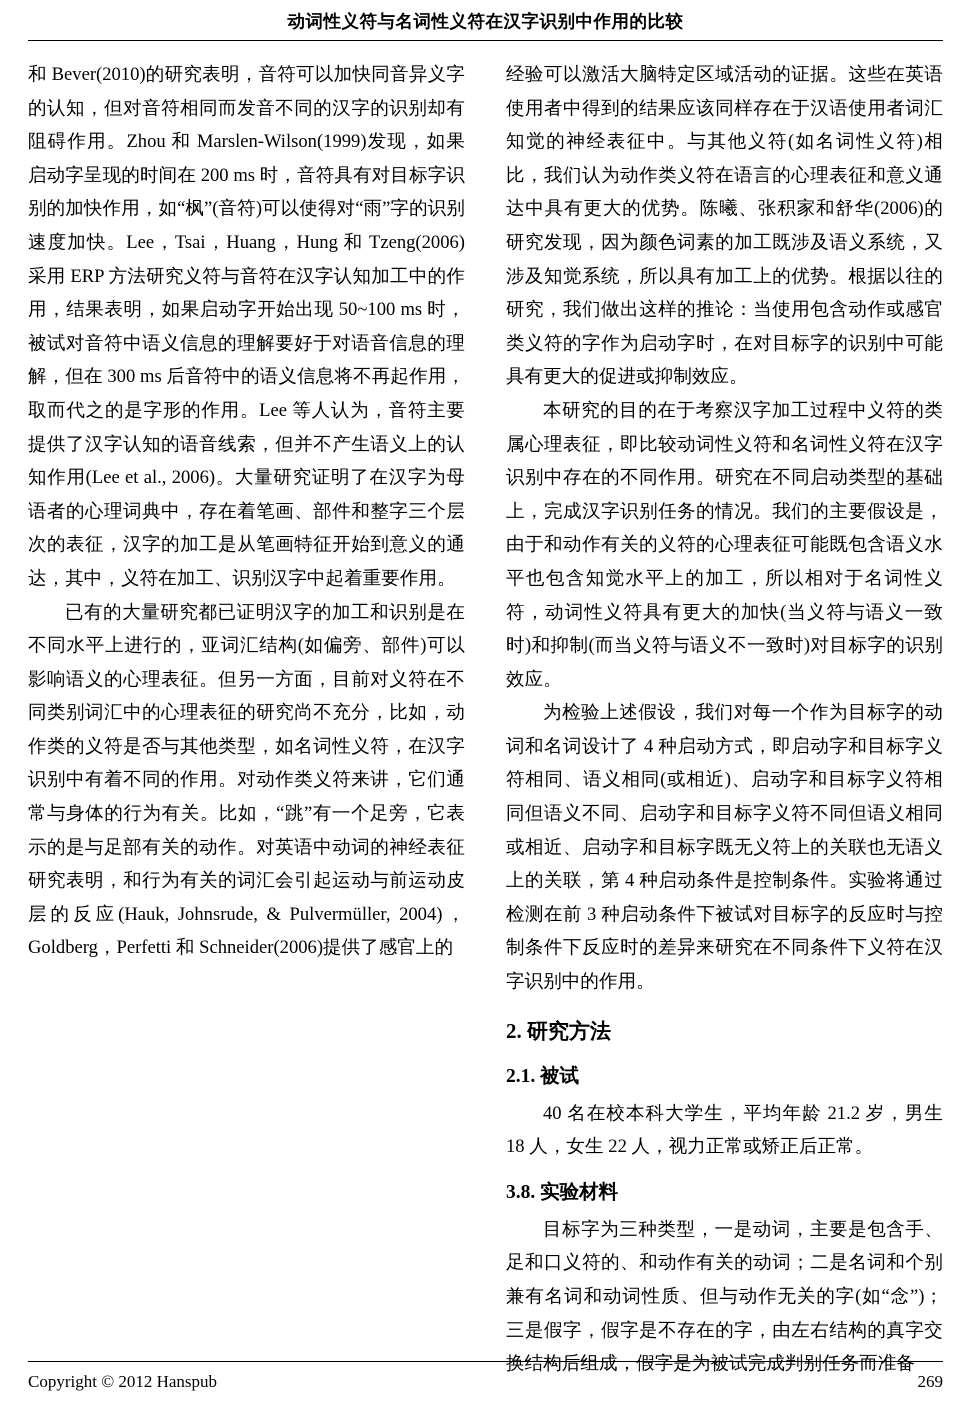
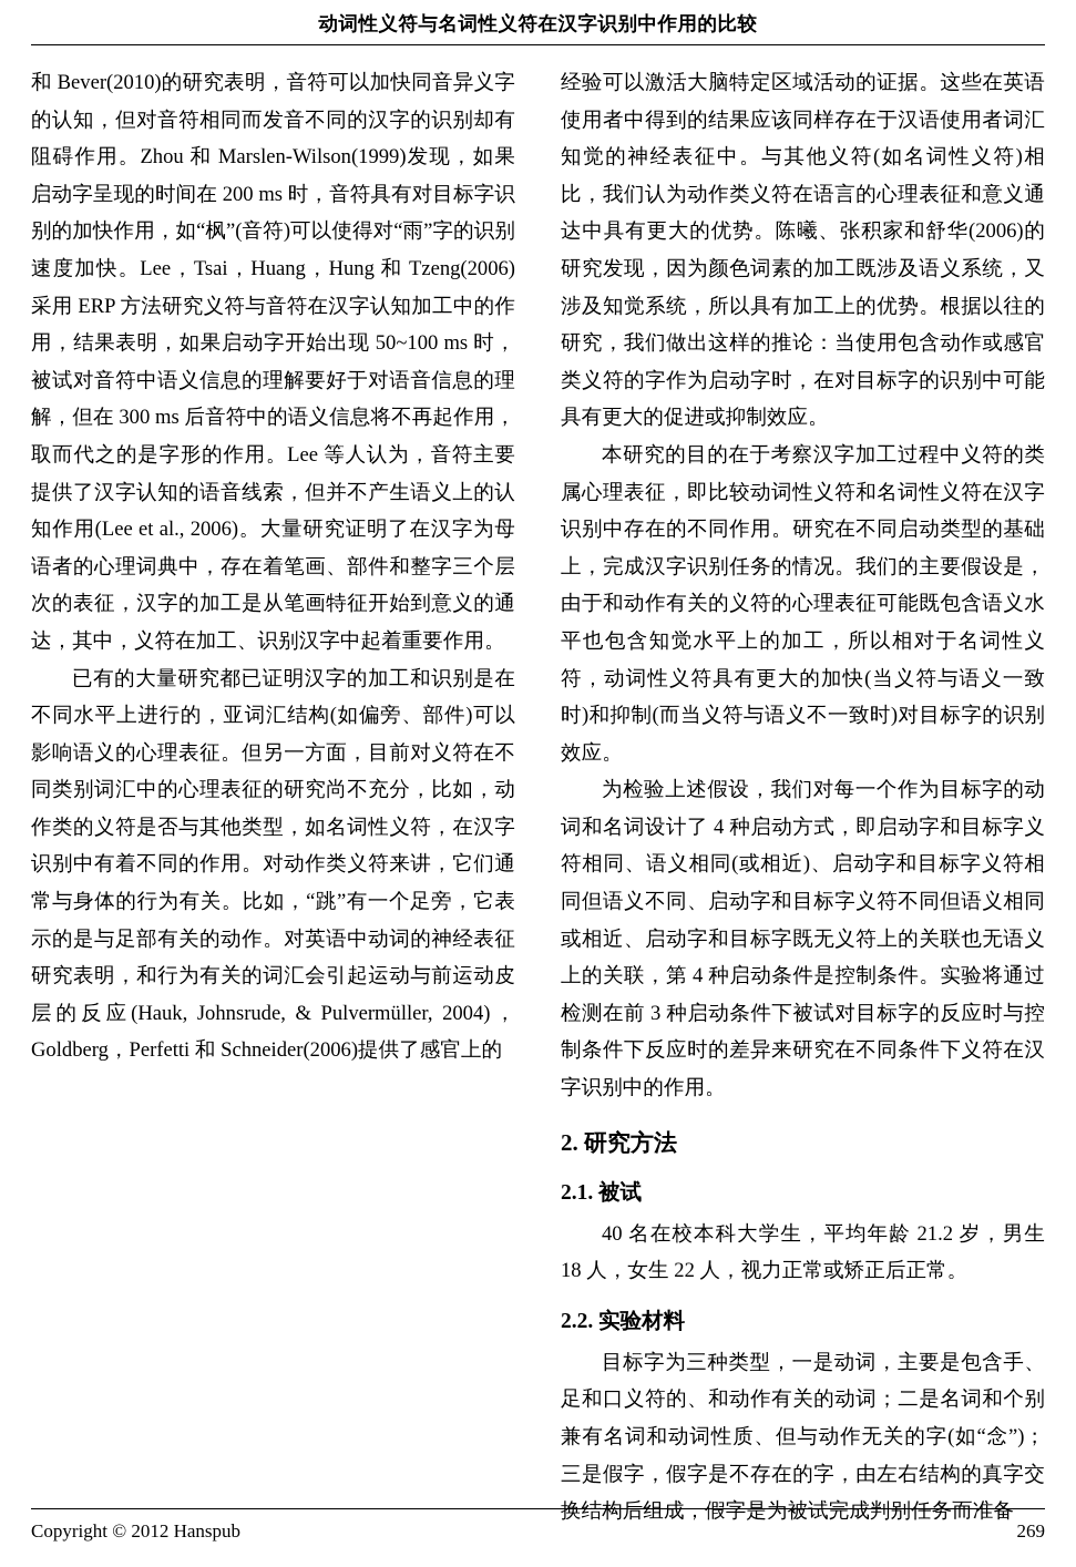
  动词性义符与名词性义符在汉字识别中作用的比较
  和 Bever(2010)的研究表明，音符可以加快同音异义字的认知，但对音符相同而发音不同的汉字的识别却有阻碍作用。Zhou 和 Marslen-Wilson(1999)发现，如果启动字呈现的时间在 200 ms 时，音符具有对目标字识别的加快作用，如“枫”(音符)可以使得对“雨”字的识别速度加快。Lee，Tsai，Huang，Hung 和 Tzeng(2006)采用 ERP 方法研究义符与音符在汉字认知加工中的作用，结果表明，如果启动字开始出现 50~100 ms 时，被试对音符中语义信息的理解要好于对语音信息的理解，但在 300 ms 后音符中的语义信息将不再起作用，取而代之的是字形的作用。Lee 等人认为，音符主要提供了汉字认知的语音线索，但并不产生语义上的认知作用(Lee et al., 2006)。大量研究证明了在汉字为母语者的心理词典中，存在着笔画、部件和整字三个层次的表征，汉字的加工是从笔画特征开始到意义的通达，其中，义符在加工、识别汉字中起着重要作用。
  已有的大量研究都已证明汉字的加工和识别是在不同水平上进行的，亚词汇结构(如偏旁、部件)可以影响语义的心理表征。但另一方面，目前对义符在不同类别词汇中的心理表征的研究尚不充分，比如，动作类的义符是否与其他类型，如名词性义符，在汉字识别中有着不同的作用。对动作类义符来讲，它们通常与身体的行为有关。比如，“跳”有一个足旁，它表示的是与足部有关的动作。对英语中动词的神经表征研究表明，和行为有关的词汇会引起运动与前运动皮层的反应(Hauk, Johnsrude, & Pulvermüller, 2004)，Goldberg，Perfetti 和 Schneider(2006)提供了感官上的
  经验可以激活大脑特定区域活动的证据。这些在英语使用者中得到的结果应该同样存在于汉语使用者词汇知觉的神经表征中。与其他义符(如名词性义符)相比，我们认为动作类义符在语言的心理表征和意义通达中具有更大的优势。陈曦、张积家和舒华(2006)的研究发现，因为颜色词素的加工既涉及语义系统，又涉及知觉系统，所以具有加工上的优势。根据以往的研究，我们做出这样的推论：当使用包含动作或感官类义符的字作为启动字时，在对目标字的识别中可能具有更大的促进或抑制效应。
  本研究的目的在于考察汉字加工过程中义符的类属心理表征，即比较动词性义符和名词性义符在汉字识别中存在的不同作用。研究在不同启动类型的基础上，完成汉字识别任务的情况。我们的主要假设是，由于和动作有关的义符的心理表征可能既包含语义水平也包含知觉水平上的加工，所以相对于名词性义符，动词性义符具有更大的加快(当义符与语义一致时)和抑制(而当义符与语义不一致时)对目标字的识别效应。
  为检验上述假设，我们对每一个作为目标字的动词和名词设计了 4 种启动方式，即启动字和目标字义符相同、语义相同(或相近)、启动字和目标字义符相同但语义不同、启动字和目标字义符不同但语义相同或相近、启动字和目标字既无义符上的关联也无语义上的关联，第 4 种启动条件是控制条件。实验将通过检测在前 3 种启动条件下被试对目标字的反应时与控制条件下反应时的差异来研究在不同条件下义符在汉字识别中的作用。
  2. 研究方法
  2.1. 被试
  40 名在校本科大学生，平均年龄 21.2 岁，男生 18 人，女生 22 人，视力正常或矫正后正常。
- 3.8. 实验材料
+ 2.2. 实验材料
  目标字为三种类型，一是动词，主要是包含手、足和口义符的、和动作有关的动词；二是名词和个别兼有名词和动词性质、但与动作无关的字(如“念”)；三是假字，假字是不存在的字，由左右结构的真字交换结构后组成，假字是为被试完成判别任务而准备
  Copyright © 2012 Hanspub
  269
